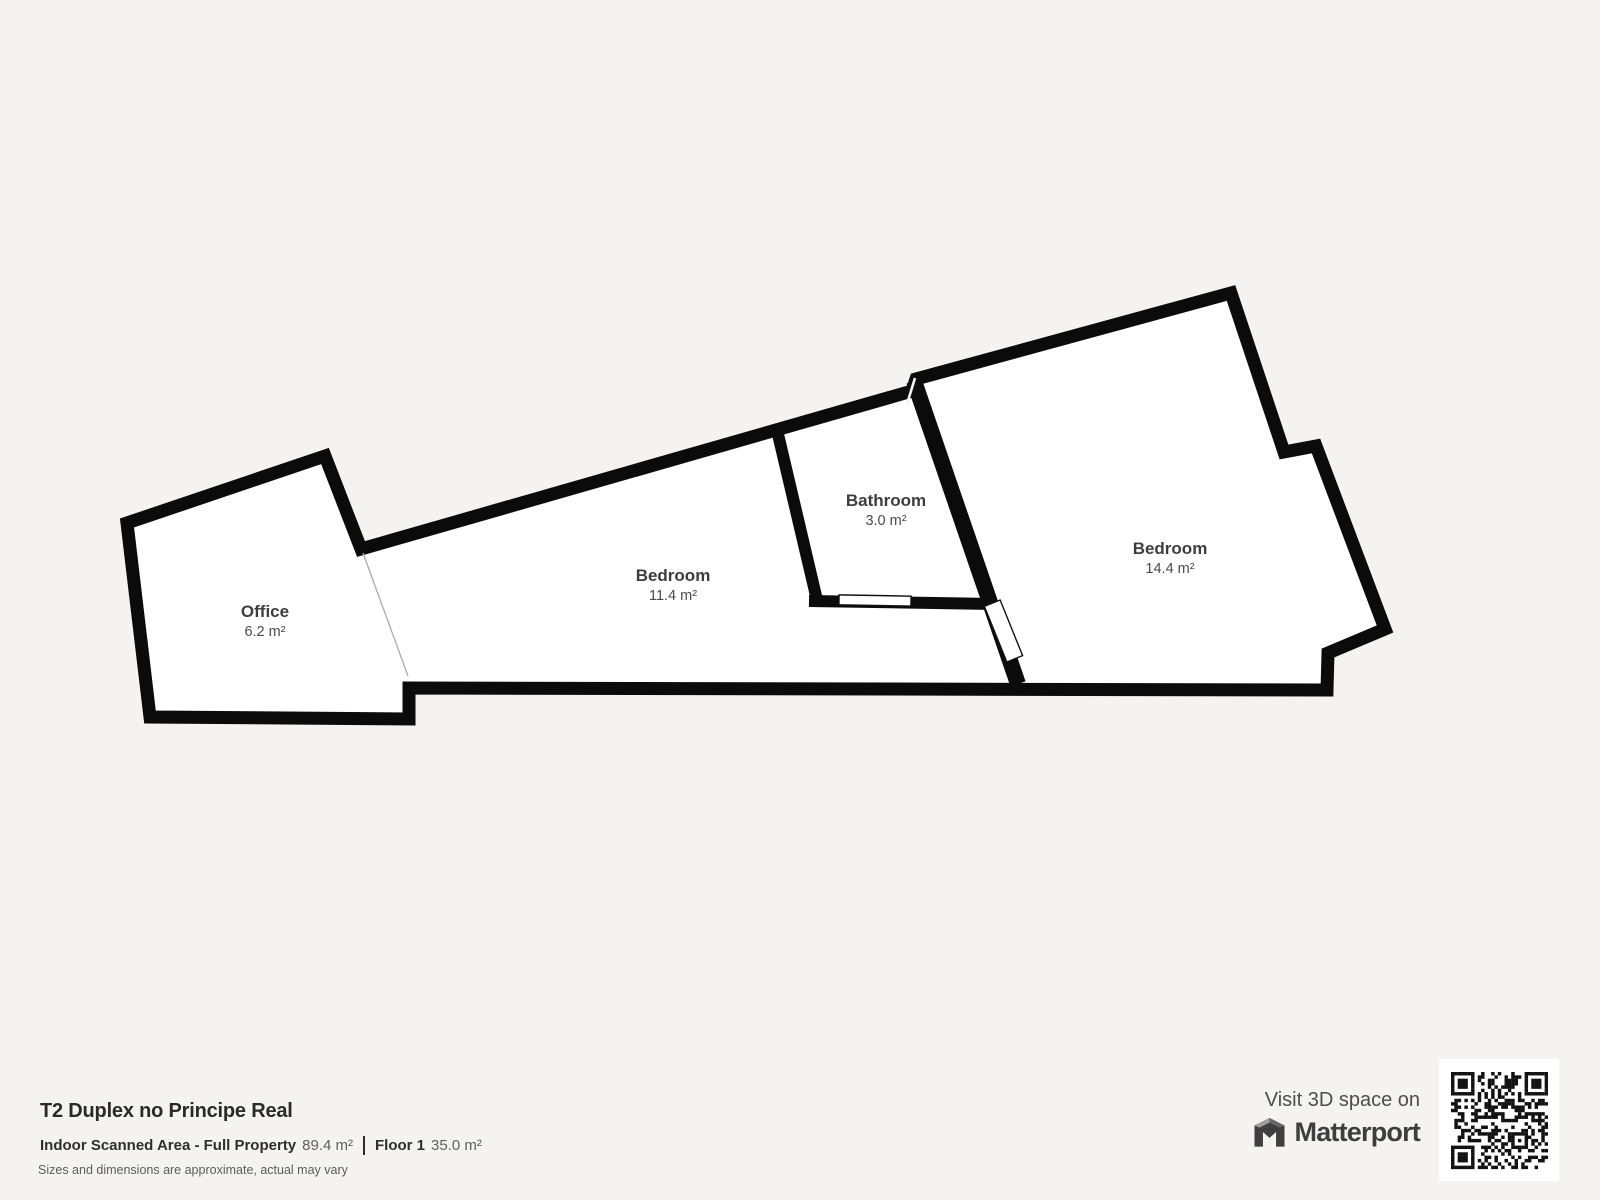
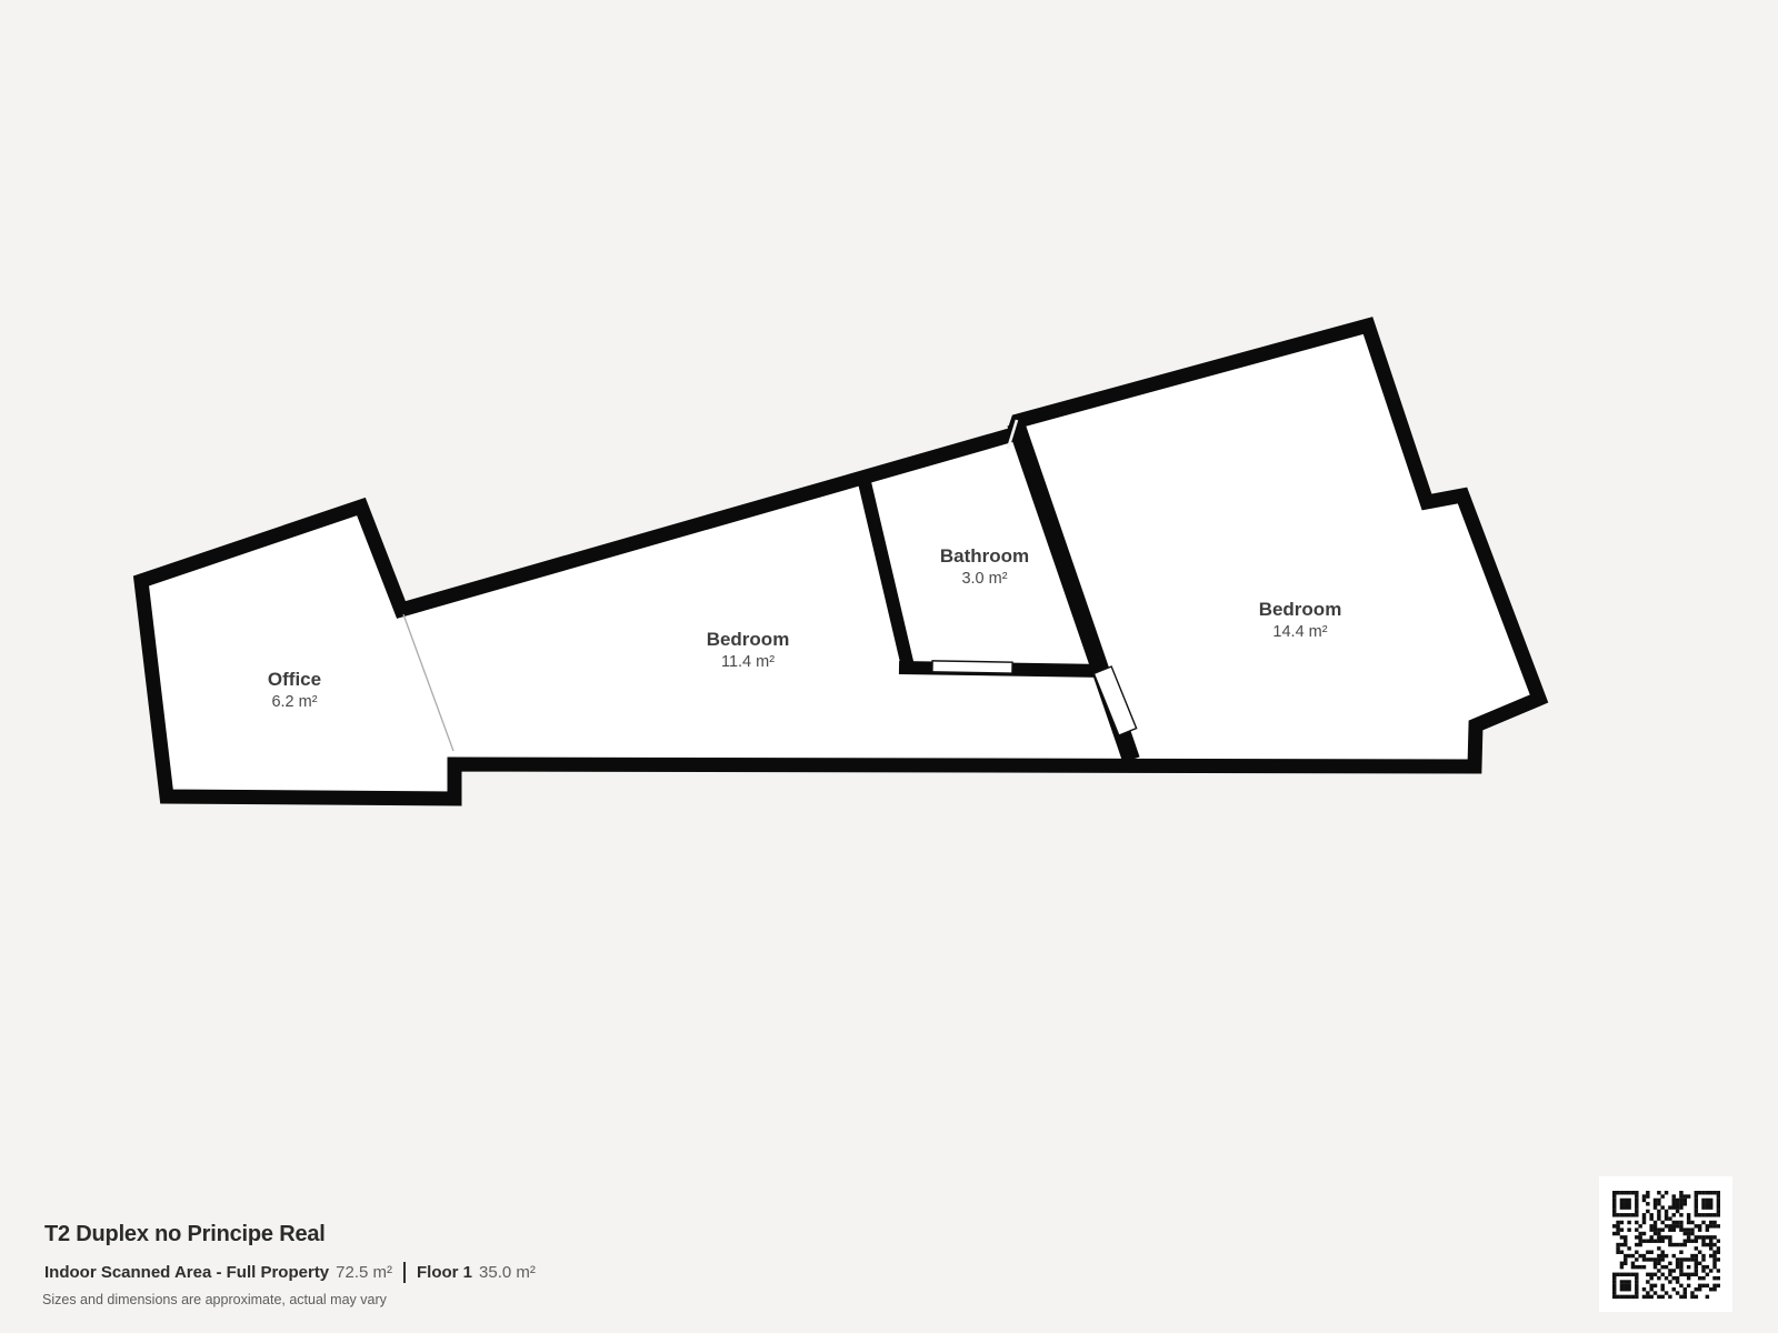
  Office
  6.2 m²
  Bedroom
  11.4 m²
  Bathroom
  3.0 m²
  Bedroom
  14.4 m²
  T2 Duplex no Principe Real
  Indoor Scanned Area - Full Property
- 89.4 m²
+ 72.5 m²
  Floor 1
  35.0 m²
  Sizes and dimensions are approximate, actual may vary
- Visit 3D space on
- Matterport
